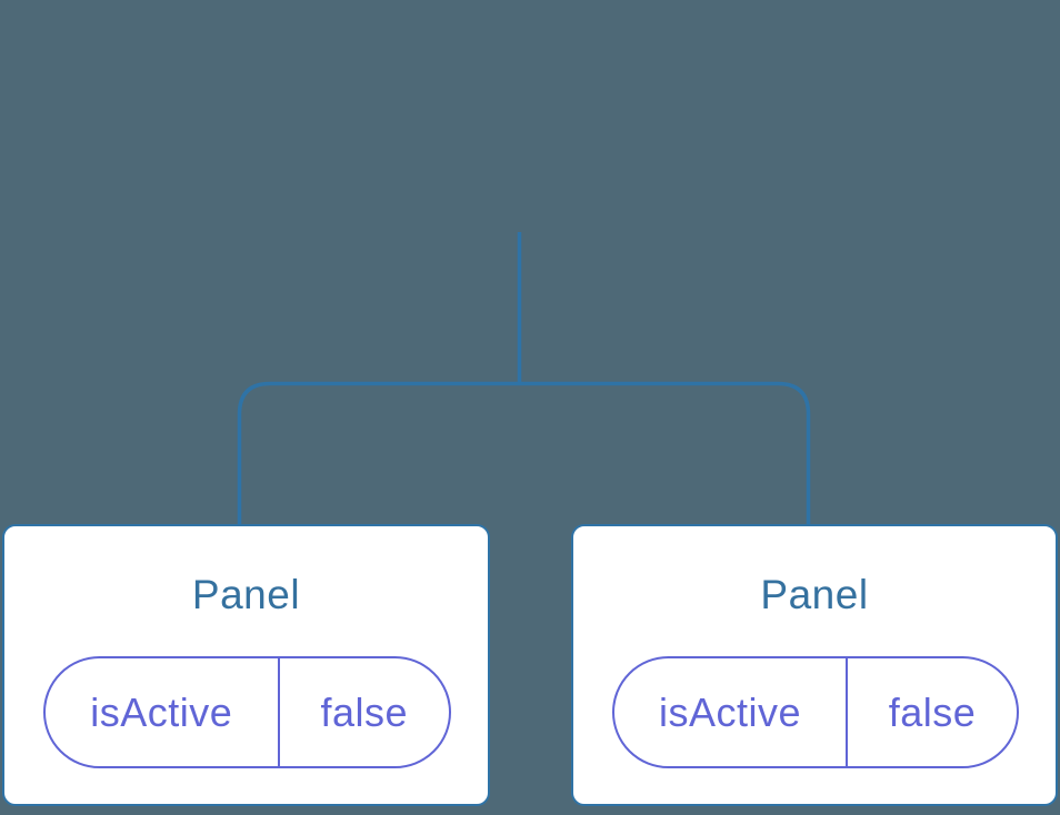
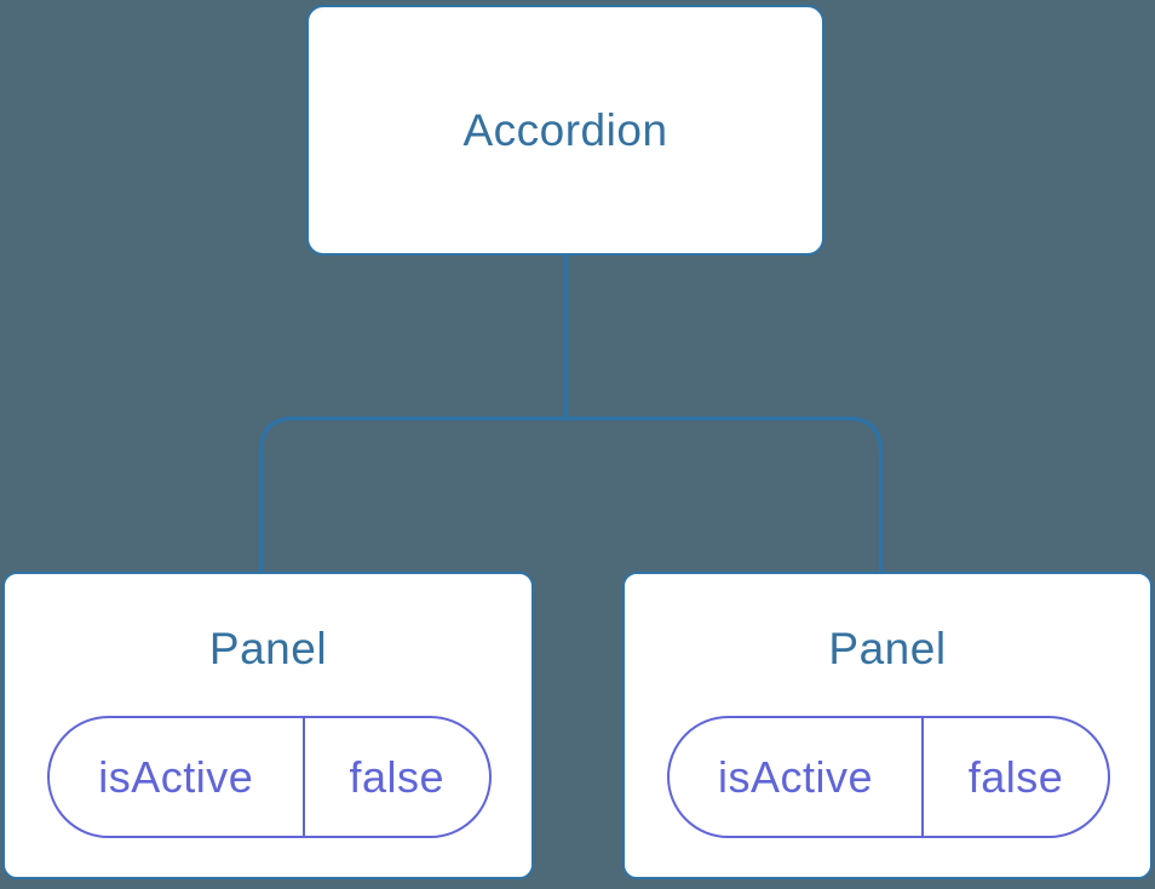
+ Accordion
  Panel
  isActive
  false
  Panel
  isActive
  false
